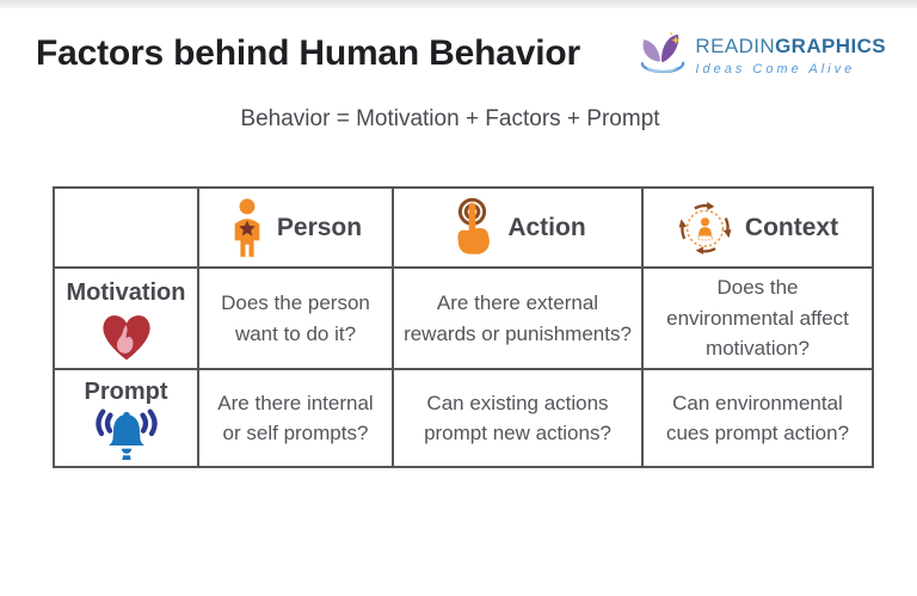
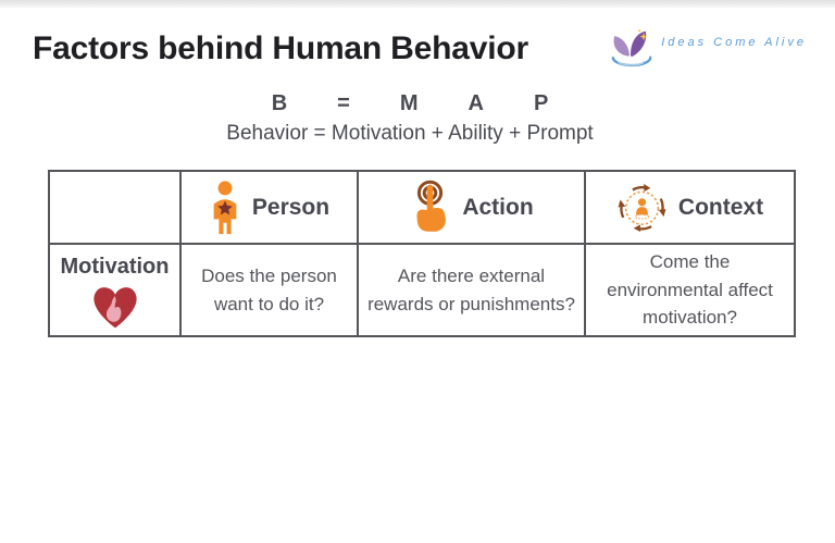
  Factors behind Human Behavior
- READINGRAPHICS
  Ideas Come Alive
+ B
+ =
+ M
+ A
+ P
- Behavior = Motivation + Factors + Prompt
+ Behavior = Motivation + Ability + Prompt
  	Person	Action	Context
- Motivation	Does the person want to do it?	Are there external rewards or punishments?	Does the environmental affect motivation?
+ Motivation	Does the person want to do it?	Are there external rewards or punishments?	Come the environmental affect motivation?
- Prompt	Are there internal or self prompts?	Can existing actions prompt new actions?	Can environmental cues prompt action?
